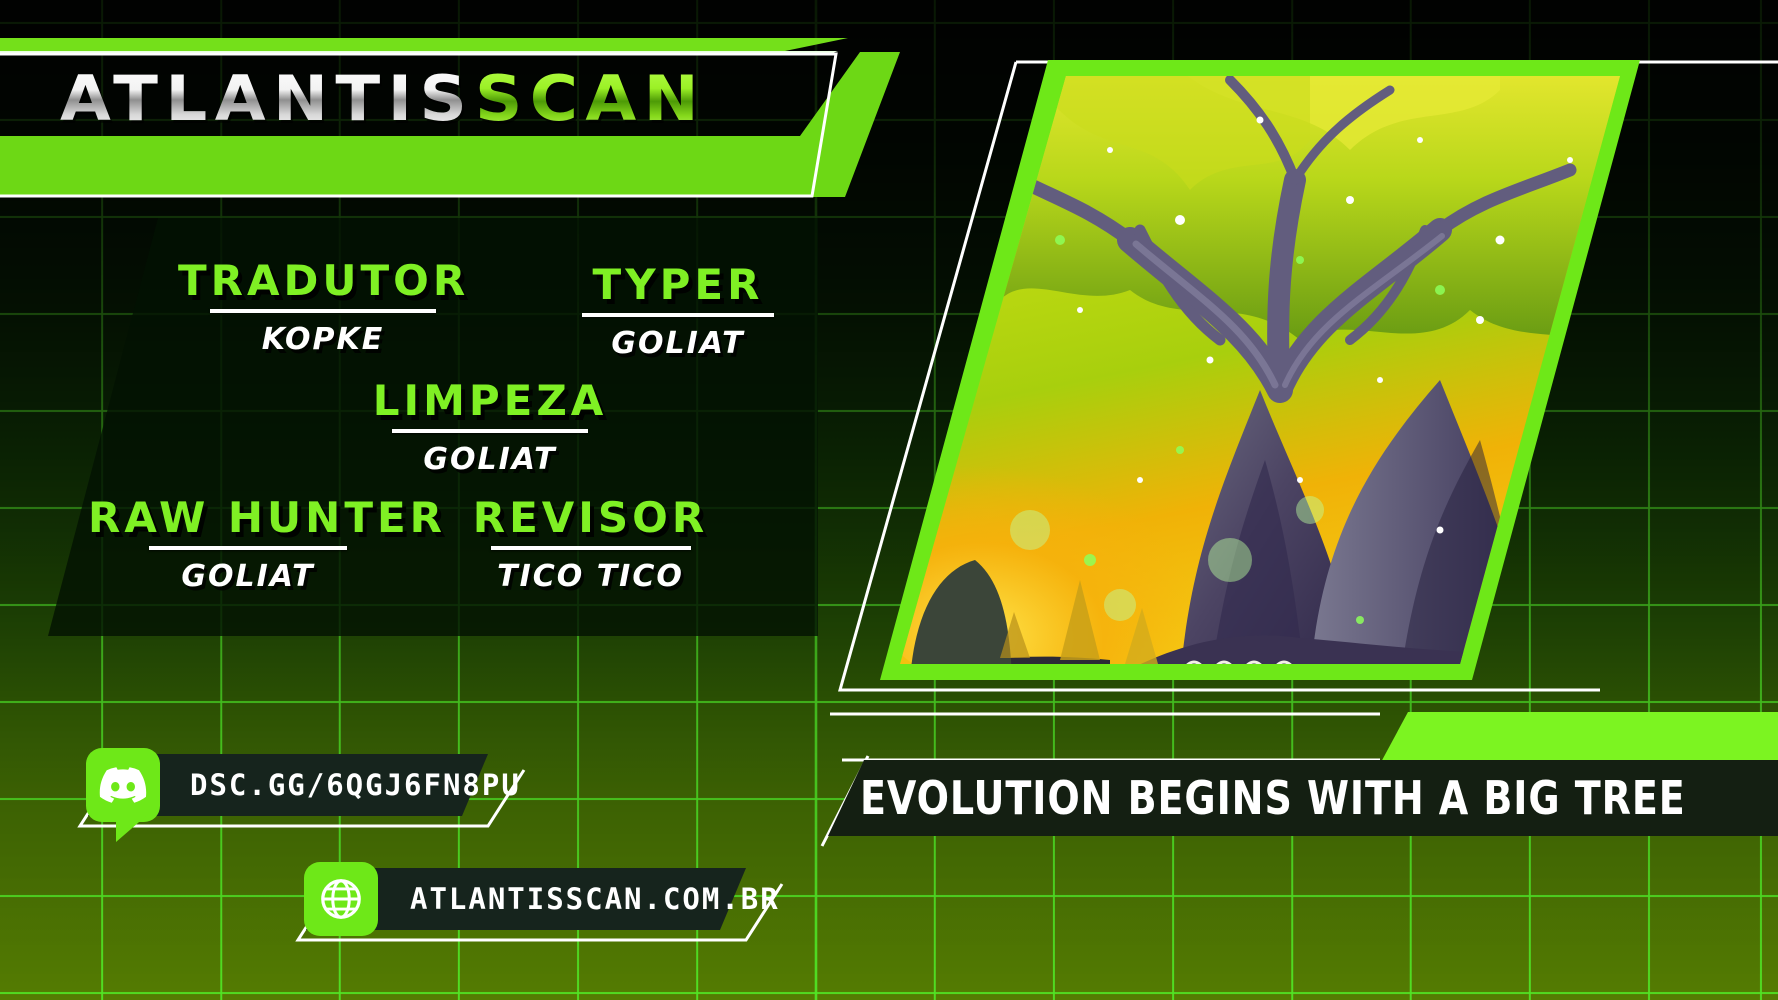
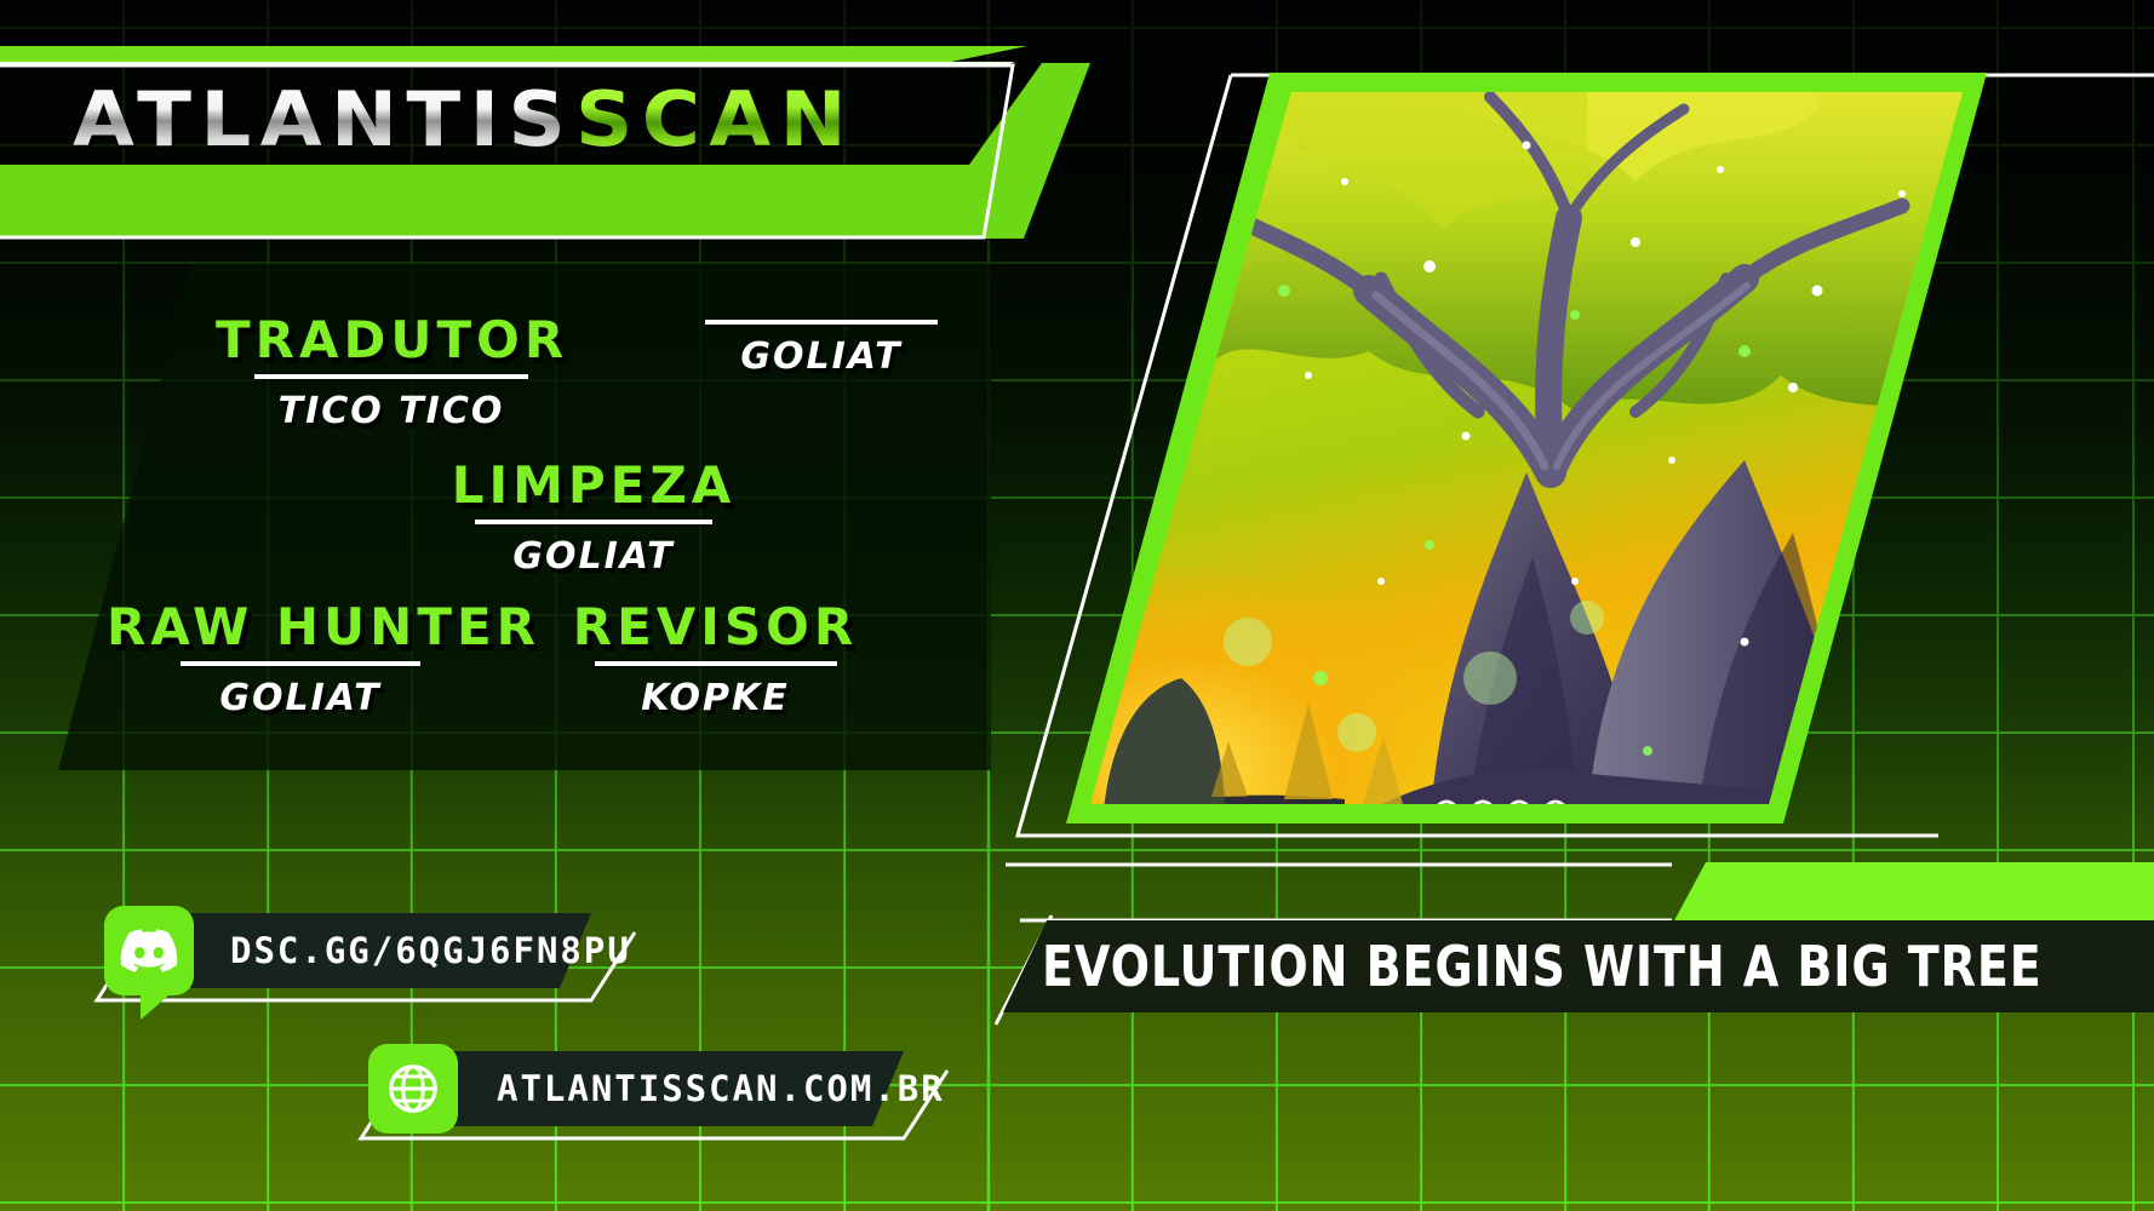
  ATLANTIS
  SCAN
  TRADUTOR
- KOPKE
+ TICO TICO
- TYPER
  GOLIAT
  LIMPEZA
  GOLIAT
  RAW HUNTE
  GOLIAT
  REVISOR
- TICO TICO
+ KOPKE
  DSC.GG/6QGJ6FN8PU
  ATLANTISSCAN.COM.BR
  EVOLUTION BEGINS WITH A BIG TREE
